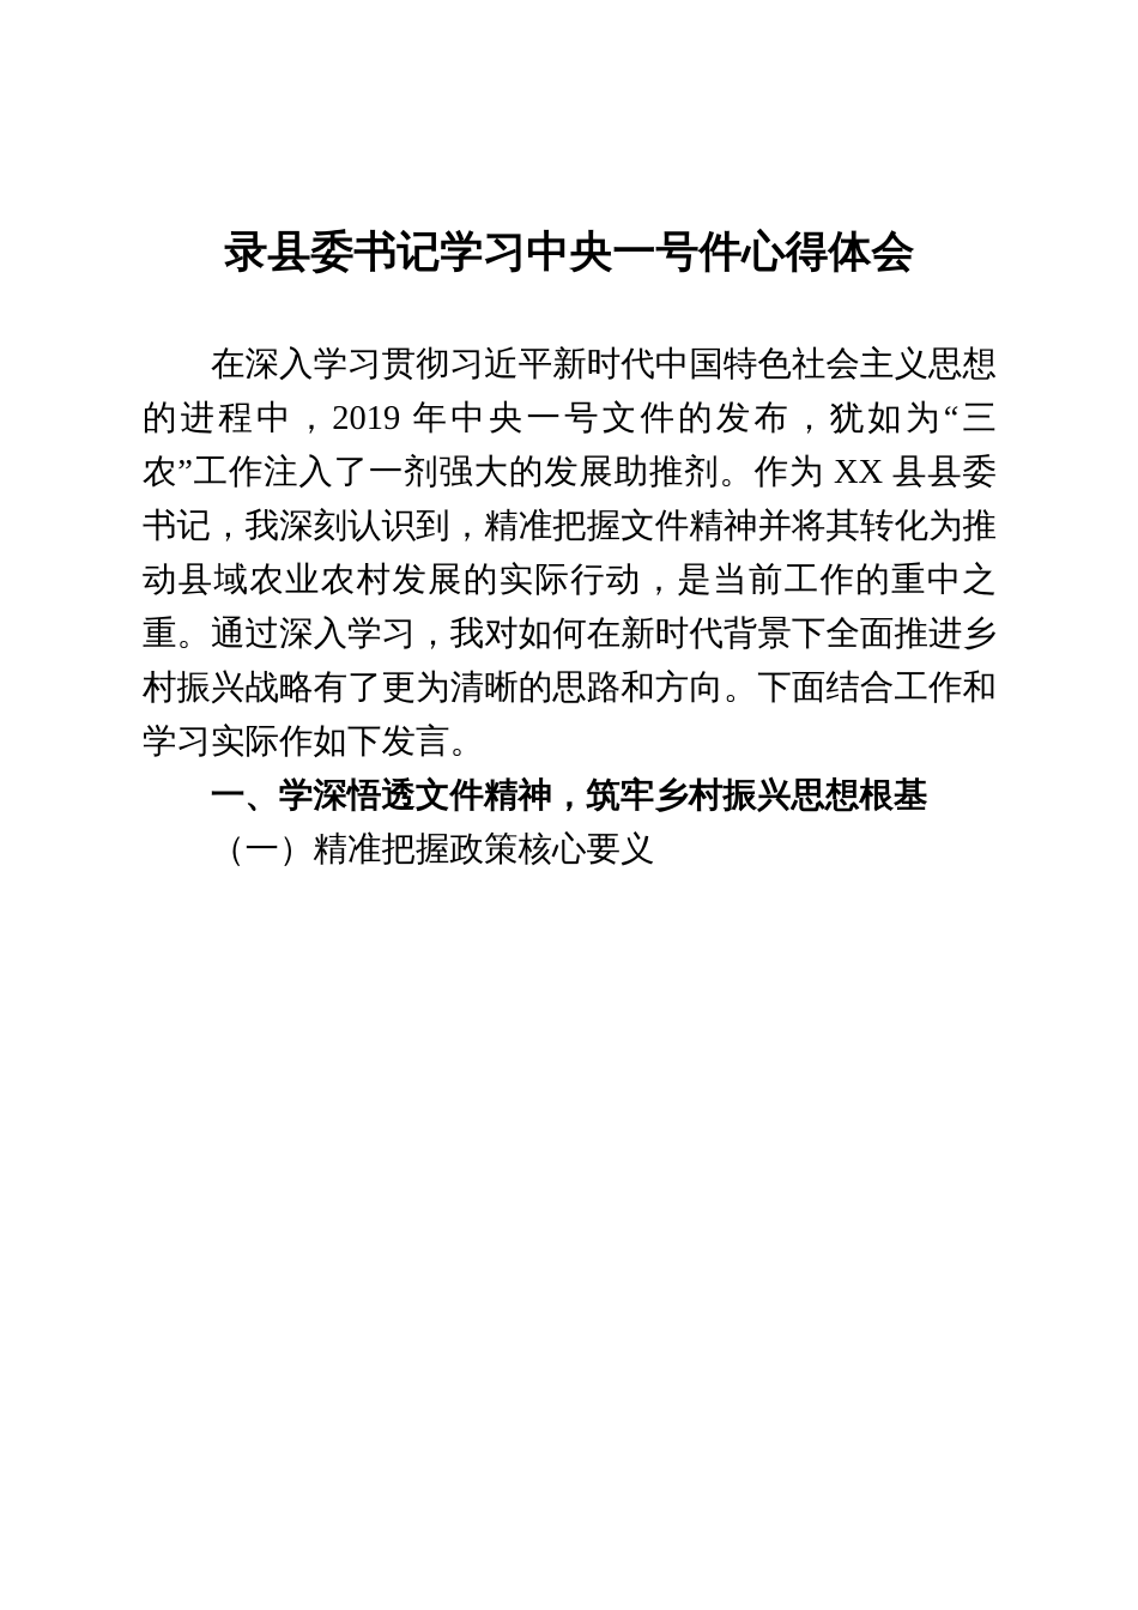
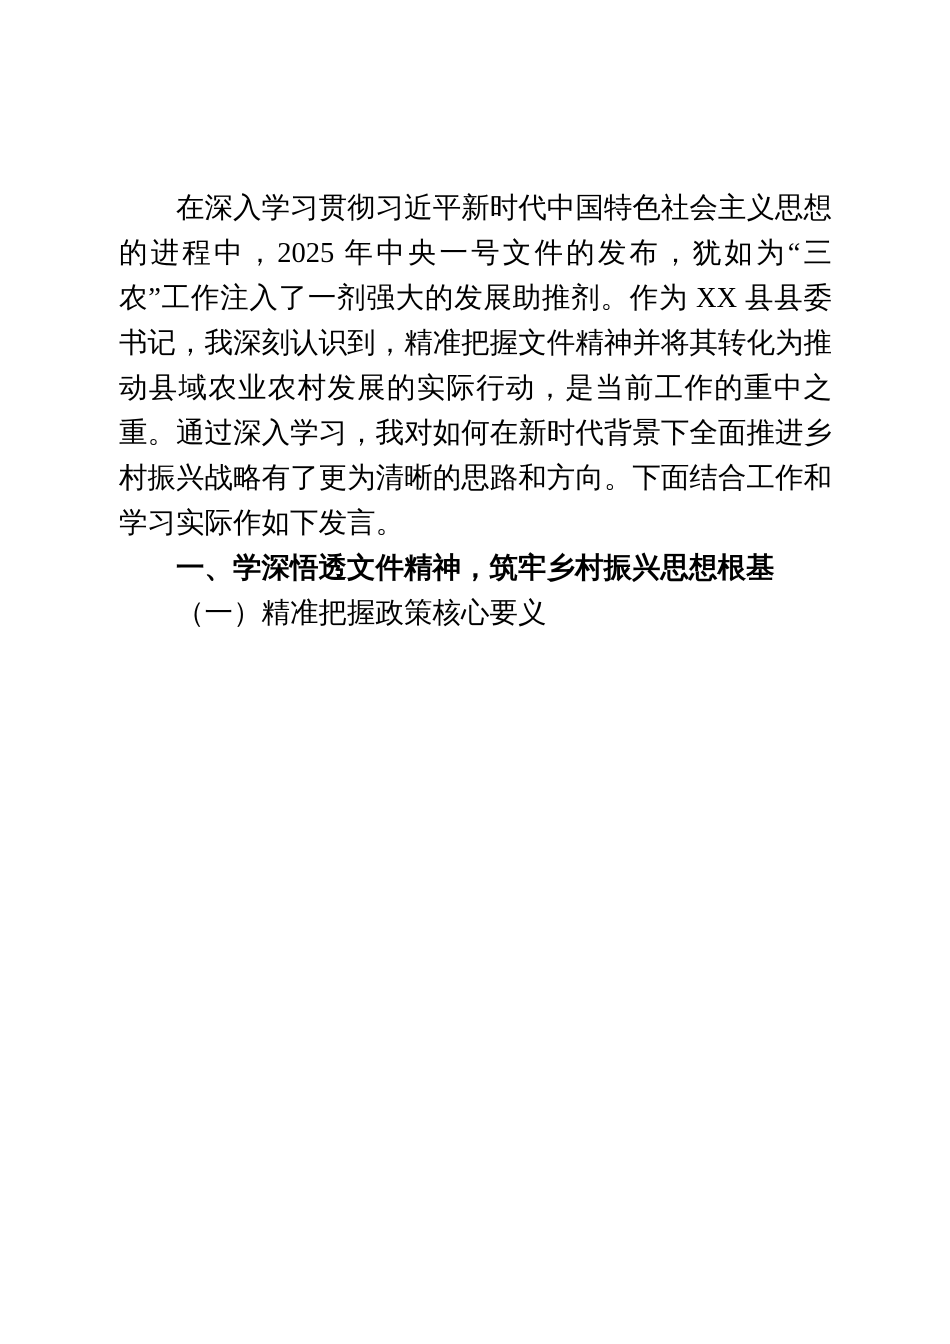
- 录县委书记学习中央一号件心得体会
- 在深入学习贯彻习近平新时代中国特色社会主义思想的进程中，2019 年中央一号文件的发布，犹如为“三农”工作注入了一剂强大的发展助推剂。作为 XX 县县委书记，我深刻认识到，精准把握文件精神并将其转化为推动县域农业农村发展的实际行动，是当前工作的重中之重。通过深入学习，我对如何在新时代背景下全面推进乡村振兴战略有了更为清晰的思路和方向。下面结合工作和学习实际作如下发言。
+ 在深入学习贯彻习近平新时代中国特色社会主义思想的进程中，2025 年中央一号文件的发布，犹如为“三农”工作注入了一剂强大的发展助推剂。作为 XX 县县委书记，我深刻认识到，精准把握文件精神并将其转化为推动县域农业农村发展的实际行动，是当前工作的重中之重。通过深入学习，我对如何在新时代背景下全面推进乡村振兴战略有了更为清晰的思路和方向。下面结合工作和学习实际作如下发言。
  一、学深悟透文件精神，筑牢乡村振兴思想根基
  （一）精准把握政策核心要义
